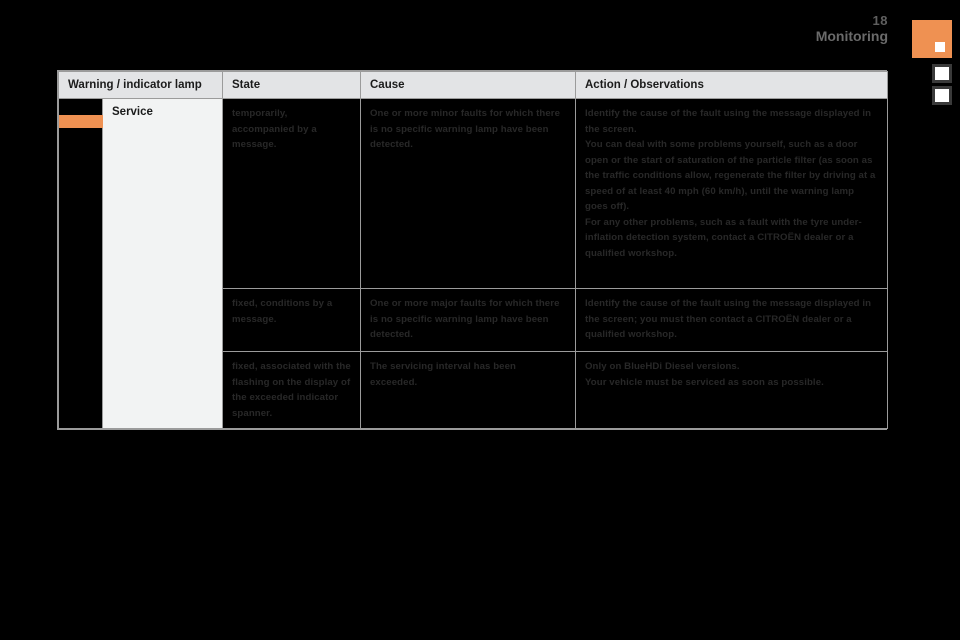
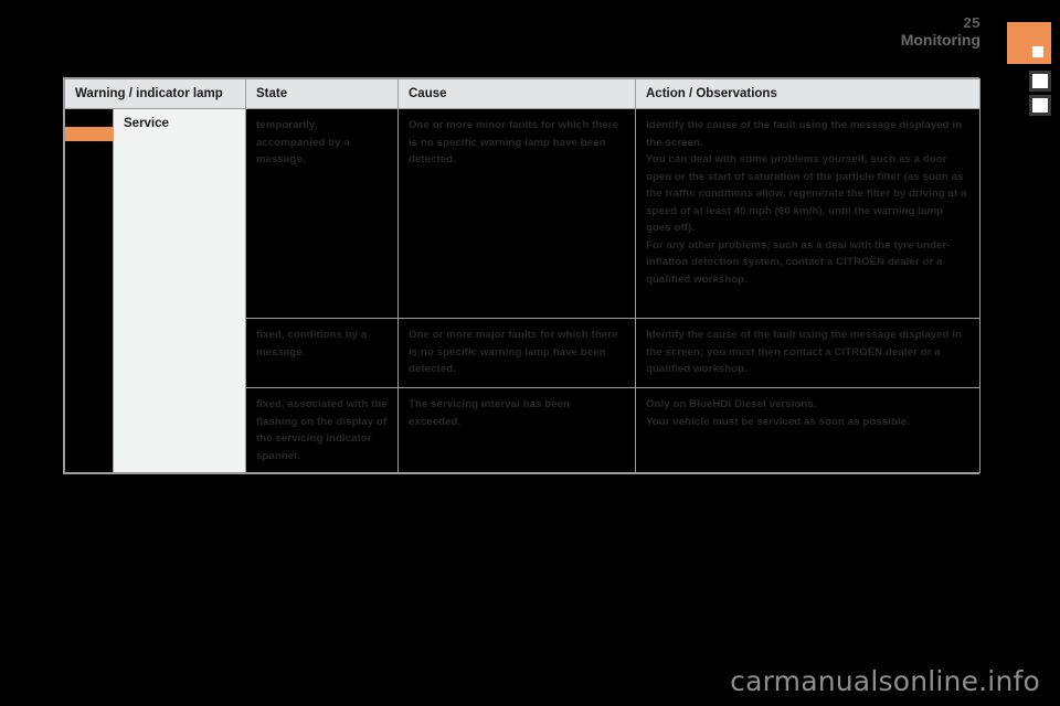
- 18
+ 25
  Monitoring
  Warning / indicator lamp	State	Cause	Action / Observations
- 	Service	temporarily, accompanied by a message.	One or more minor faults for which there is no specific warning lamp have been detected.	Identify the cause of the fault using the message displayed in the screen. You can deal with some problems yourself, such as a door open or the start of saturation of the particle filter (as soon as the traffic conditions allow, regenerate the filter by driving at a speed of at least 40 mph (60 km/h), until the warning lamp goes off). For any other problems, such as a fault with the tyre under-inflation detection system, contact a CITROËN dealer or a qualified workshop.
+ 	Service	temporarily, accompanied by a message.	One or more minor faults for which there is no specific warning lamp have been detected.	Identify the cause of the fault using the message displayed in the screen. You can deal with some problems yourself, such as a door open or the start of saturation of the particle filter (as soon as the traffic conditions allow, regenerate the filter by driving at a speed of at least 40 mph (60 km/h), until the warning lamp goes off). For any other problems, such as a deal with the tyre under-inflation detection system, contact a CITROËN dealer or a qualified workshop.
  fixed, conditions by a message.	One or more major faults for which there is no specific warning lamp have been detected.	Identify the cause of the fault using the message displayed in the screen; you must then contact a CITROËN dealer or a qualified workshop.
- fixed, associated with the flashing on the display of the exceeded indicator spanner.	The servicing interval has been exceeded.	Only on BlueHDi Diesel versions. Your vehicle must be serviced as soon as possible.
+ fixed, associated with the flashing on the display of the servicing indicator spanner.	The servicing interval has been exceeded.	Only on BlueHDi Diesel versions. Your vehicle must be serviced as soon as possible.
+ carmanualsonline.info
